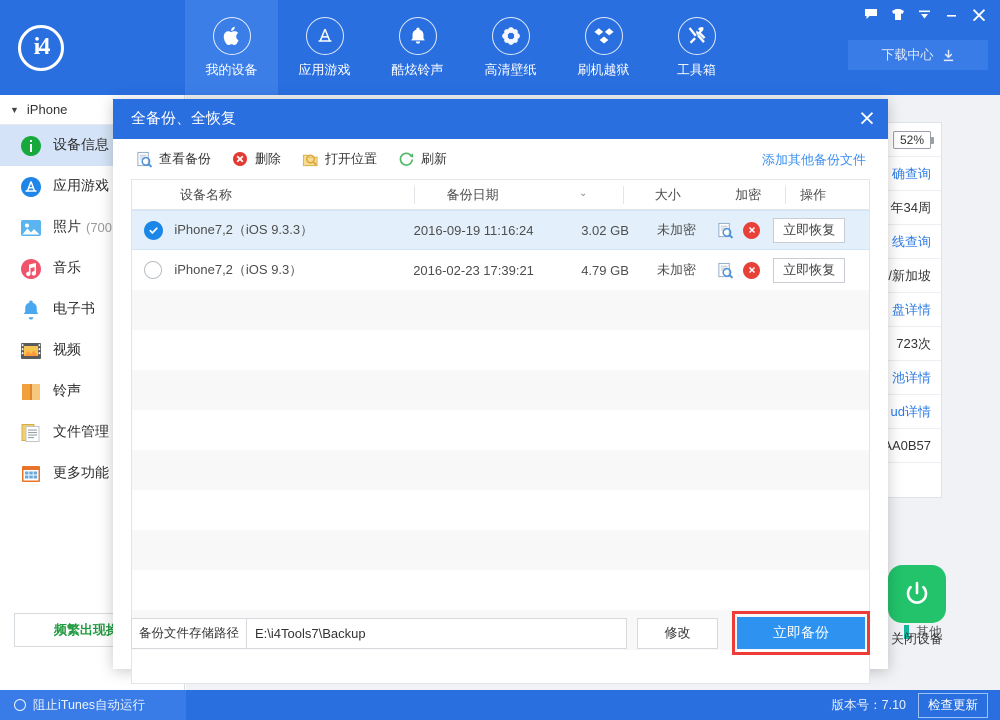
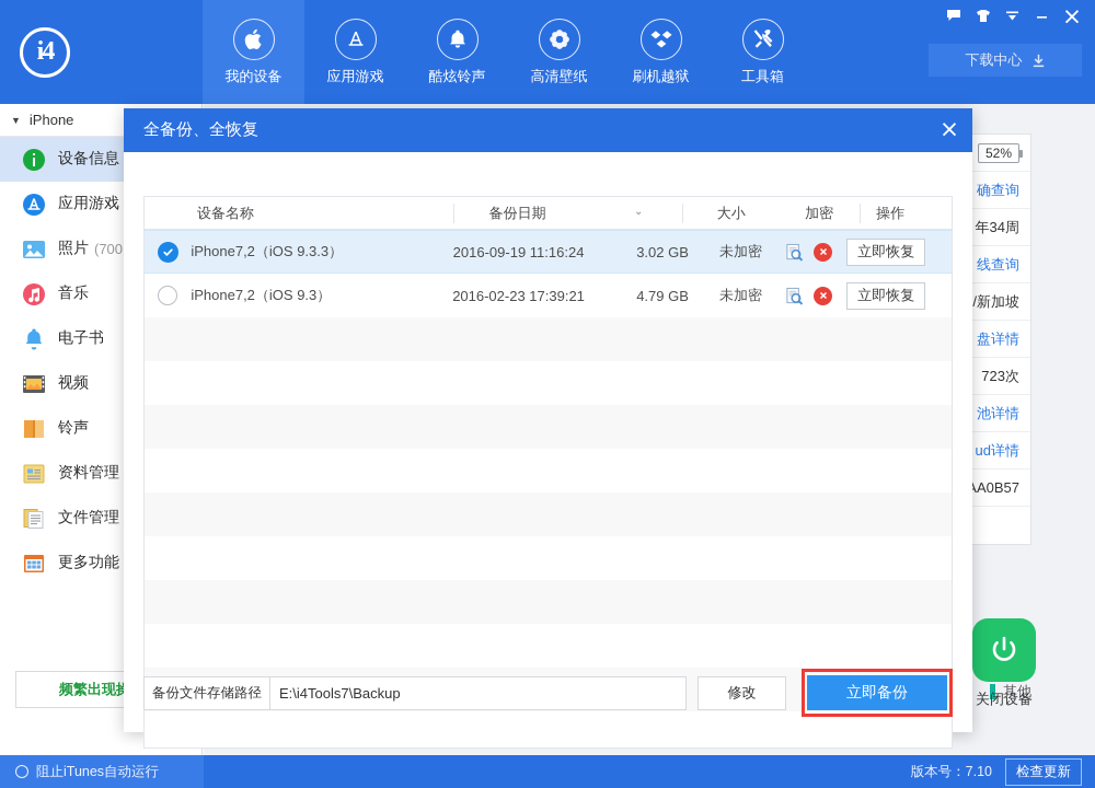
  i4
  我的设备
  应用游戏
  酷炫铃声
  高清壁纸
  刷机越狱
  工具箱
  下载中心
  ▼
  iPhone
  设备信息
  应用游戏
  照片
  (700
  音乐
  电子书
  视频
  铃声
+ 资料管理
  文件管理
  更多功能
  52%
  确查询
  年34周
  线查询
  /新加坡
  盘详情
  723次
  池详情
  ud详情
  A0B57
  其他
  关闭设备
  全备份、全恢复
- 查看备份
- 删除
- 打开位置
- 刷新
- 添加其他备份文件
  设备名称
  备份日期
  ⌄
  大小
  加密
  操作
  iPhone7,2（iOS 9.3.3）
  2016-09-19 11:16:24
  3.02 GB
  未加密
  立即恢复
  iPhone7,2（iOS 9.3）
  2016-02-23 17:39:21
  4.79 GB
  未加密
  立即恢复
  备份文件存储路径
  E:\i4Tools7\Backup
  修改
  立即备份
  阻止iTunes自动运行
  版本号：7.10
  检查更新
